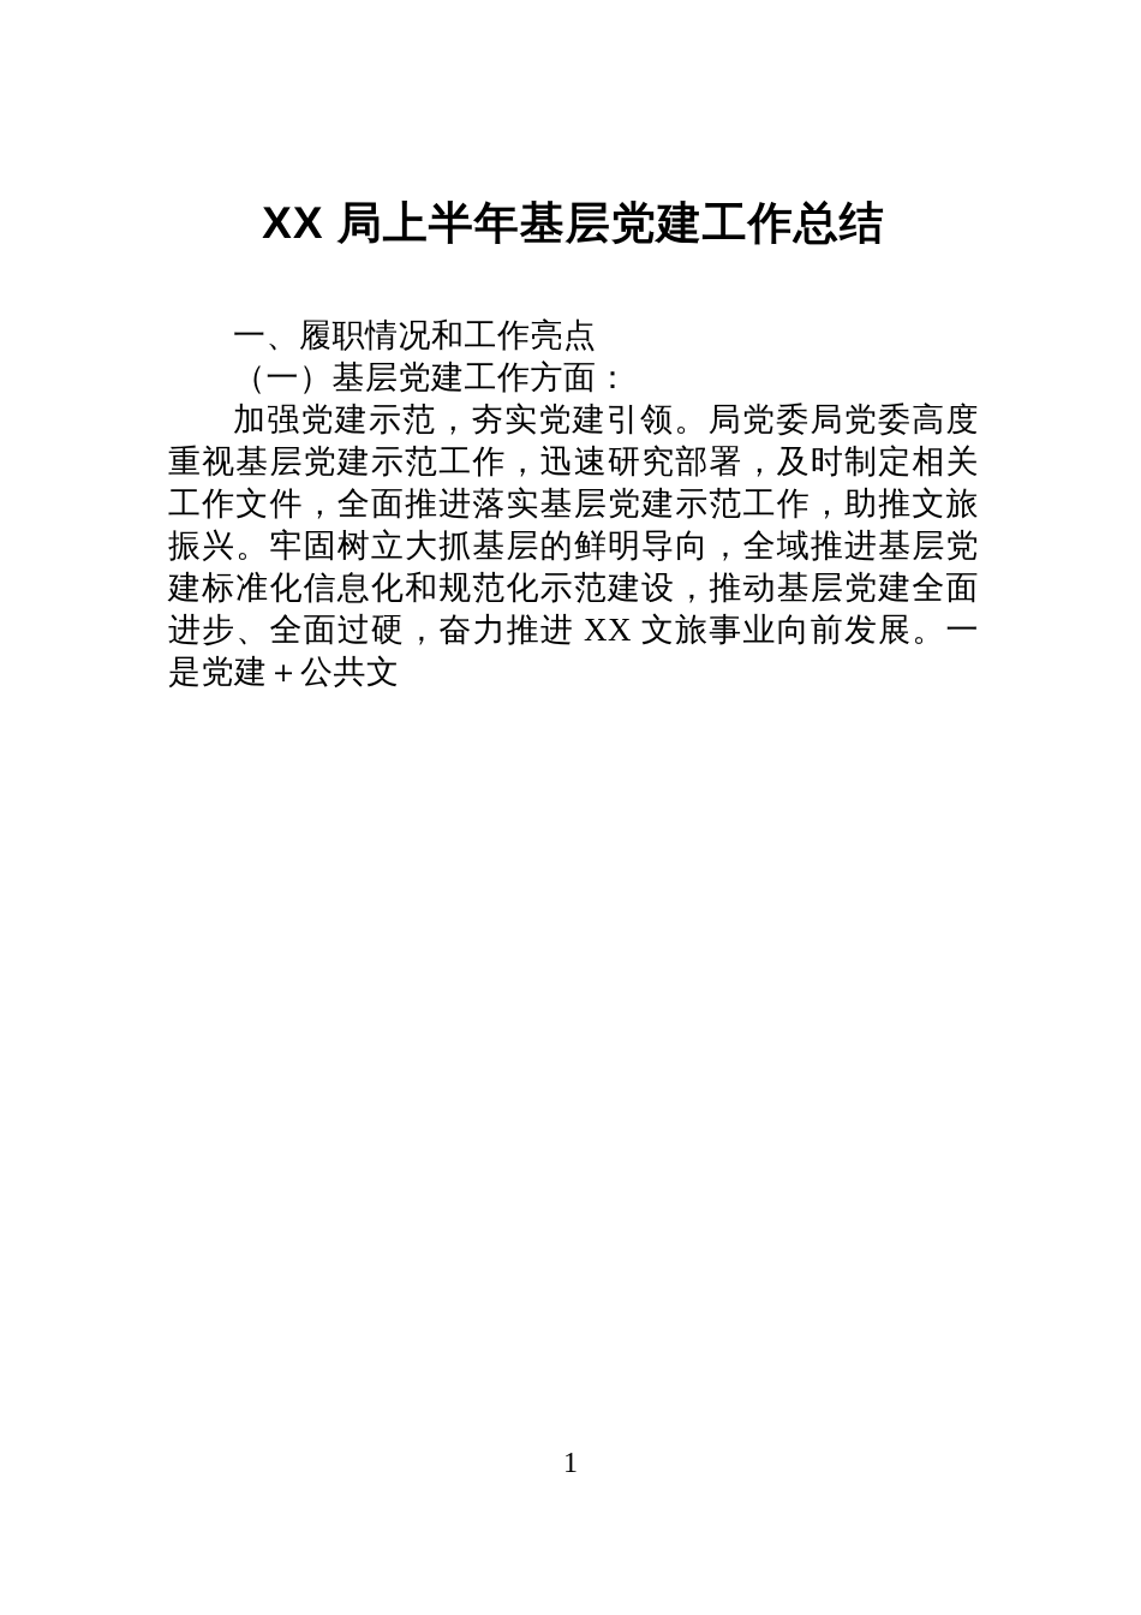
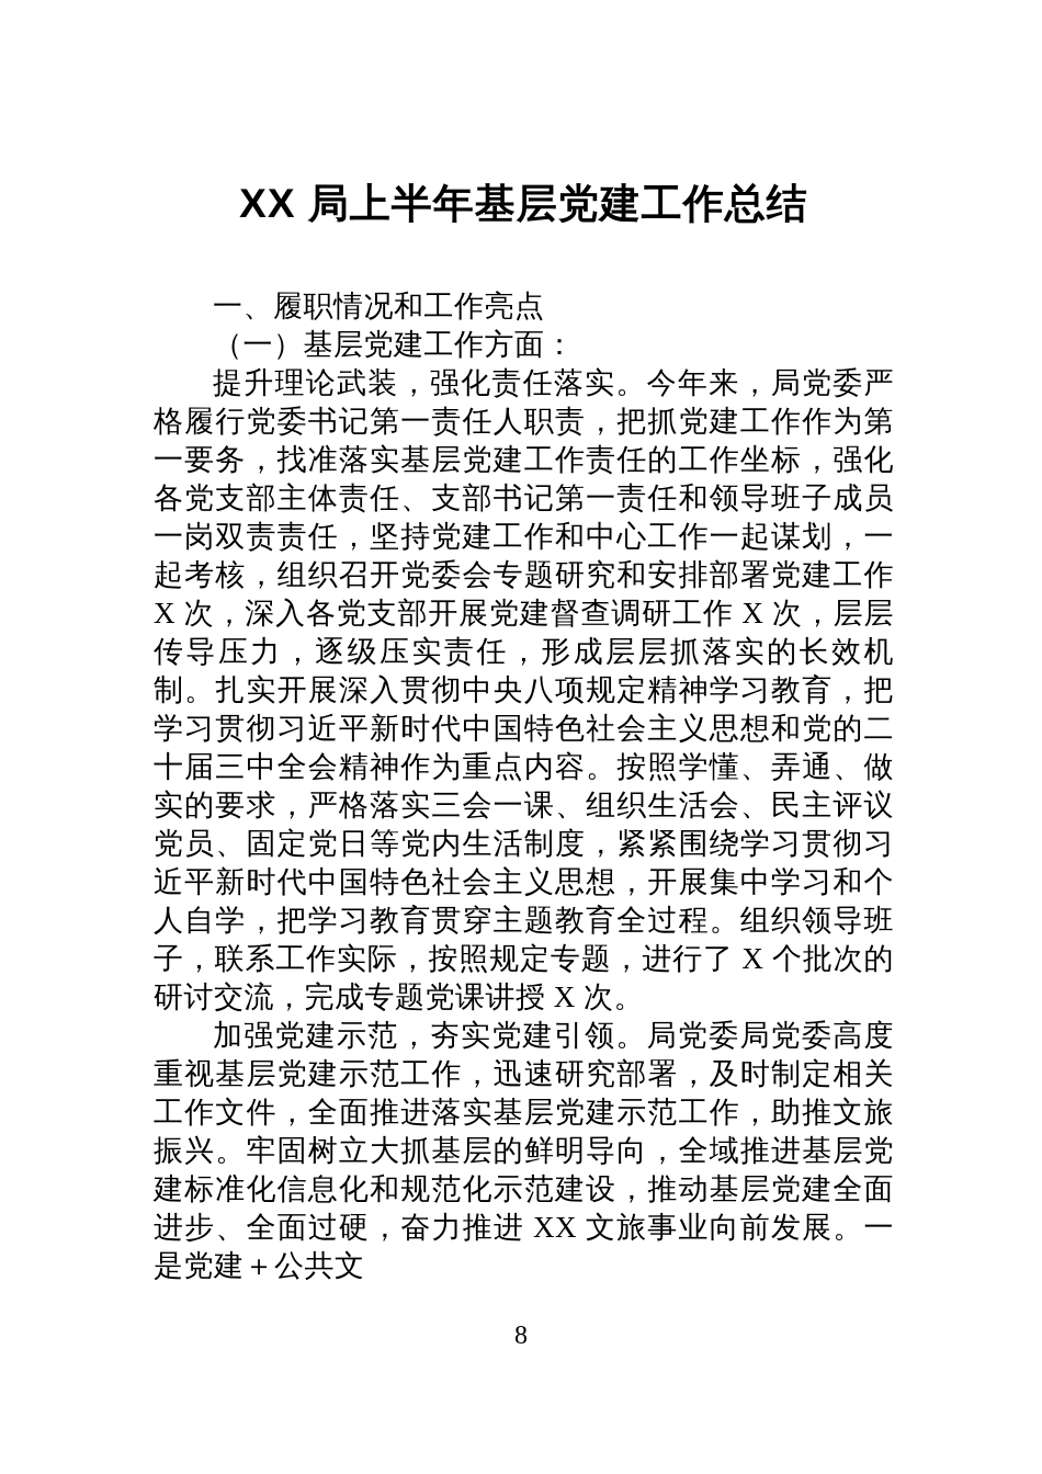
  XX 局上半年基层党建工作总结
  一、履职情况和工作亮点
  （一）基层党建工作方面：
+ 提升理论武装，强化责任落实。今年来，局党委严格履行党委书记第一责任人职责，把抓党建工作作为第一要务，找准落实基层党建工作责任的工作坐标，强化各党支部主体责任、支部书记第一责任和领导班子成员一岗双责责任，坚持党建工作和中心工作一起谋划，一起考核，组织召开党委会专题研究和安排部署党建工作 X 次，深入各党支部开展党建督查调研工作 X 次，层层传导压力，逐级压实责任，形成层层抓落实的长效机制。扎实开展深入贯彻中央八项规定精神学习教育，把学习贯彻习近平新时代中国特色社会主义思想和党的二十届三中全会精神作为重点内容。按照学懂、弄通、做实的要求，严格落实三会一课、组织生活会、民主评议党员、固定党日等党内生活制度，紧紧围绕学习贯彻习近平新时代中国特色社会主义思想，开展集中学习和个人自学，把学习教育贯穿主题教育全过程。组织领导班子，联系工作实际，按照规定专题，进行了 X 个批次的研讨交流，完成专题党课讲授 X 次。
  加强党建示范，夯实党建引领。局党委局党委高度重视基层党建示范工作，迅速研究部署，及时制定相关工作文件，全面推进落实基层党建示范工作，助推文旅振兴。牢固树立大抓基层的鲜明导向，全域推进基层党建标准化信息化和规范化示范建设，推动基层党建全面进步、全面过硬，奋力推进 XX 文旅事业向前发展。一是党建＋公共文
- 1
+ 8
